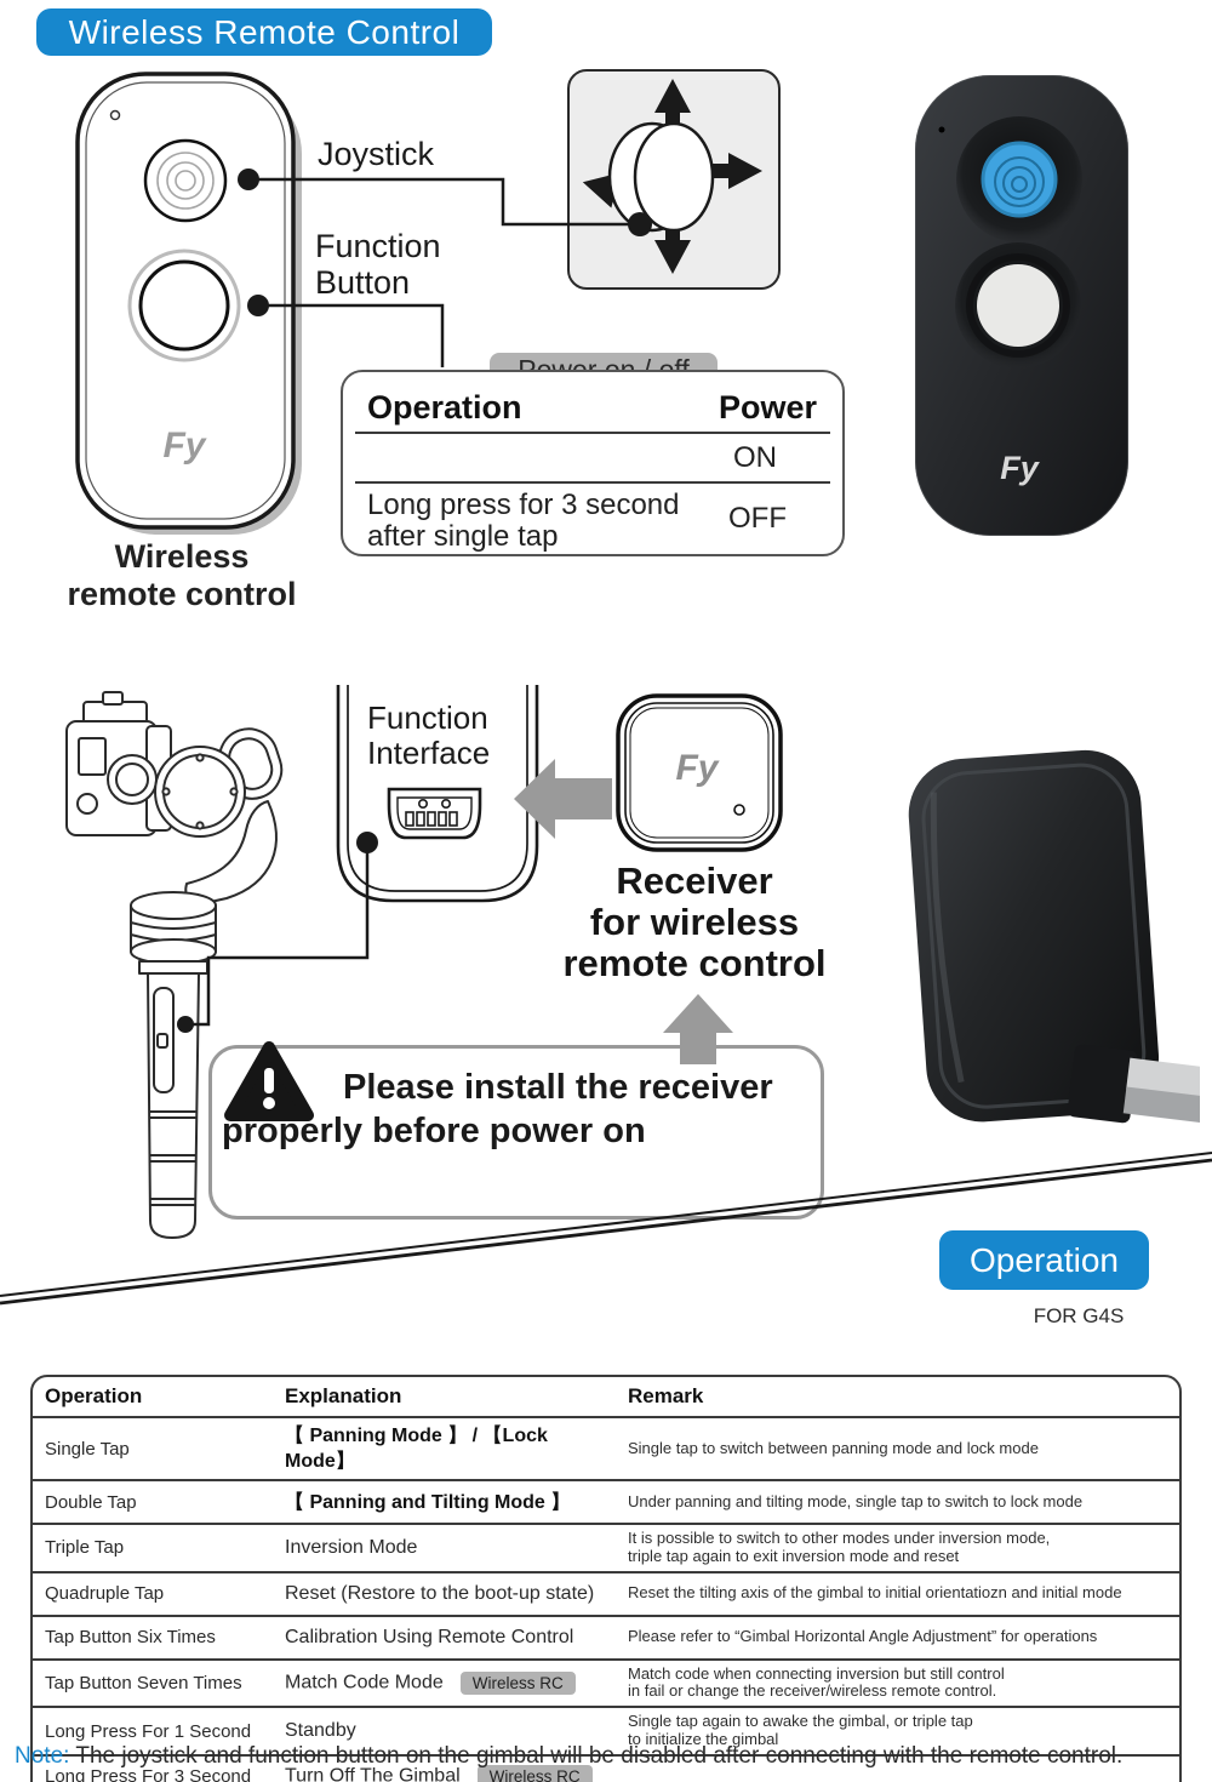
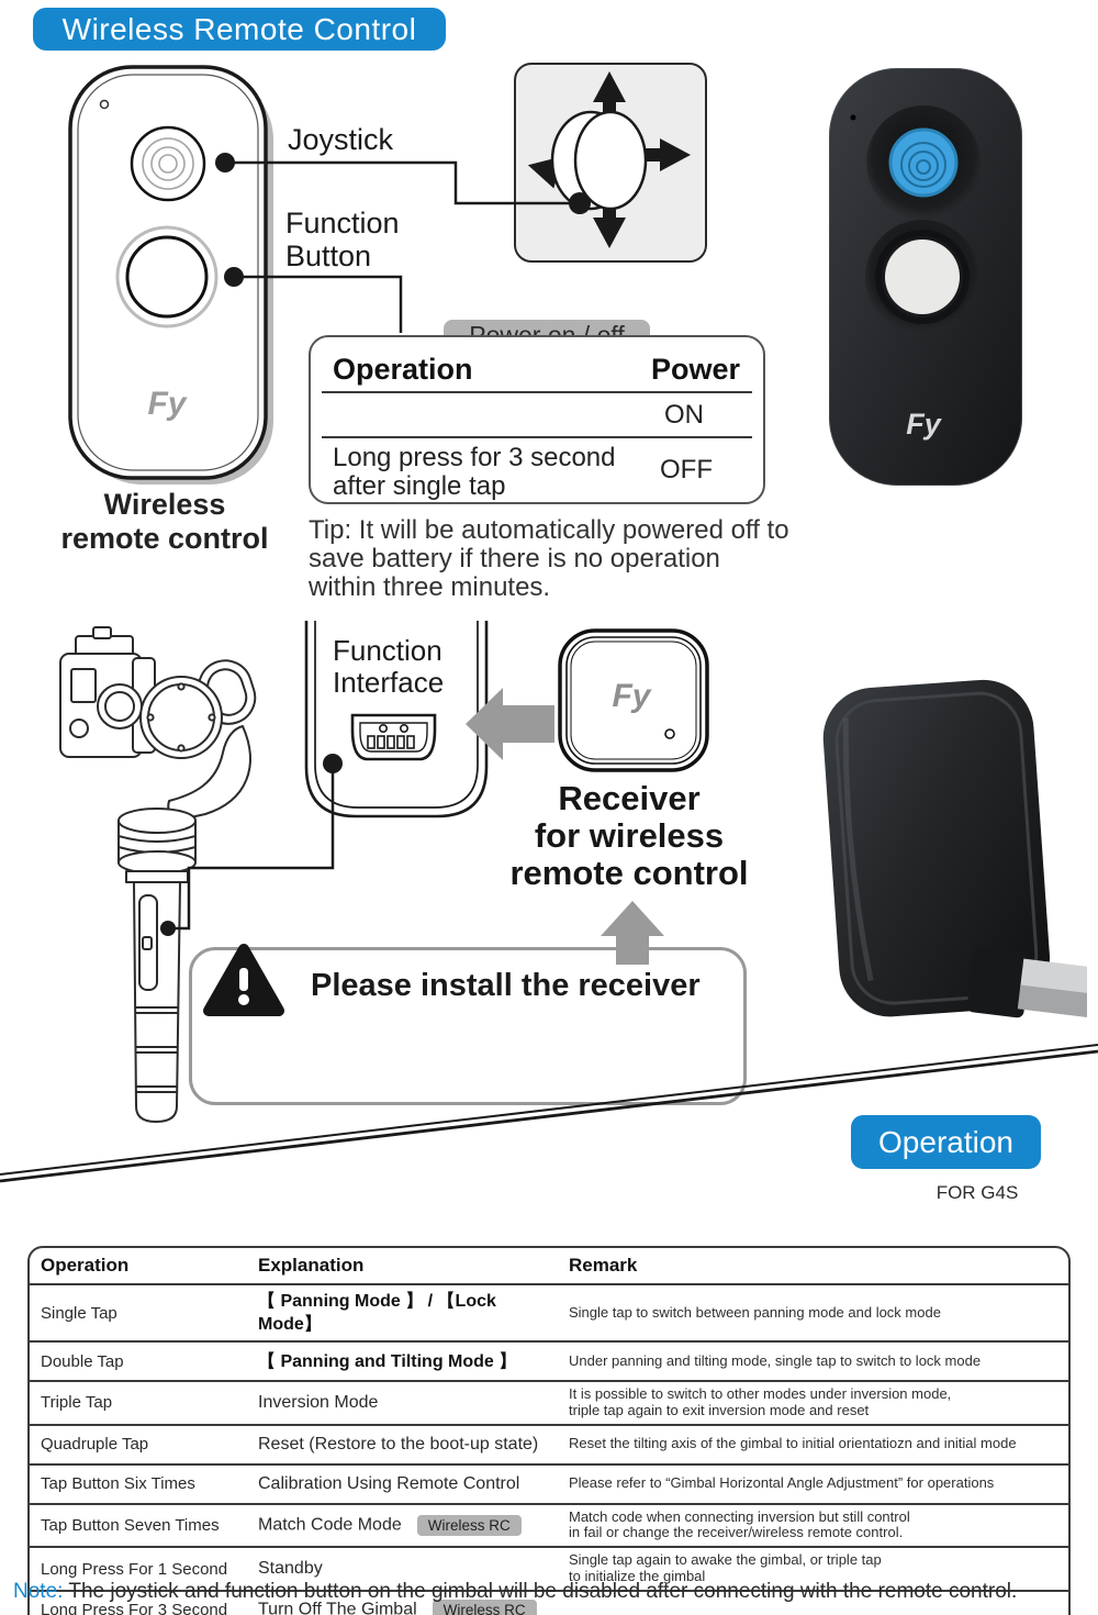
  Wireless Remote Control
  Fy
  Joystick
  Function
  Button
  Fy
  Operation
  Power
  ON
  Long press for 3 second after single tap
  OFF
  Wireless
  remote control
+ Tip: It will be automatically powered off to save battery if there is no operation within three minutes.
  Function
  Interface
  Fy
  Receiver
  for wireless
  remote control
  Please install the receiver
- properly before power on
  Operation
  FOR G4S
  Operation	Explanation	Remark
  Single Tap	【 Panning Mode 】 / 【Lock Mode】	Single tap to switch between panning mode and lock mode
  Double Tap	【 Panning and Tilting Mode 】	Under panning and tilting mode, single tap to switch to lock mode
  Triple Tap	Inversion Mode	It is possible to switch to other modes under inversion mode, triple tap again to exit inversion mode and reset
  Quadruple Tap	Reset (Restore to the boot-up state)	Reset the tilting axis of the gimbal to initial orientatiozn and initial mode
  Tap Button Six Times	Calibration Using Remote Control	Please refer to “Gimbal Horizontal Angle Adjustment” for operations
  Tap Button Seven Times	Match Code Mode Wireless RC	Match code when connecting inversion but still control in fail or change the receiver/wireless remote control.
  Long Press For 1 Second	Standby	Single tap again to awake the gimbal, or triple tap to initialize the gimbal
  Long Press For 3 Second	Turn Off The Gimbal Wireless RC
  Note: The joystick and function button on the gimbal will be disabled after connecting with the remote control.
